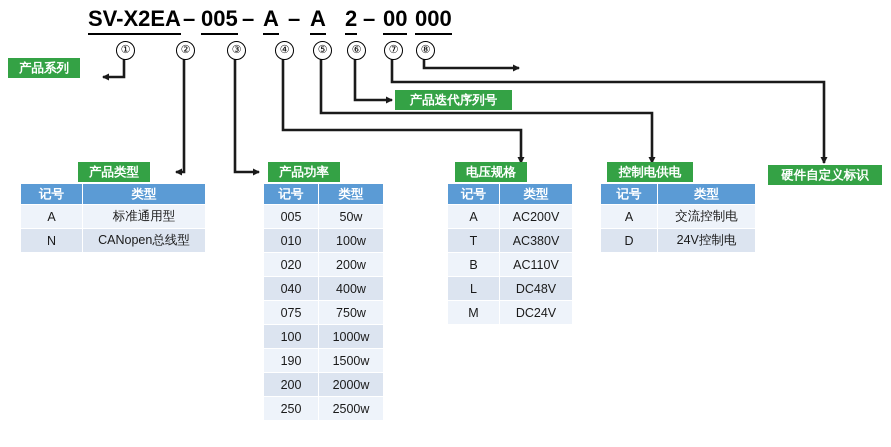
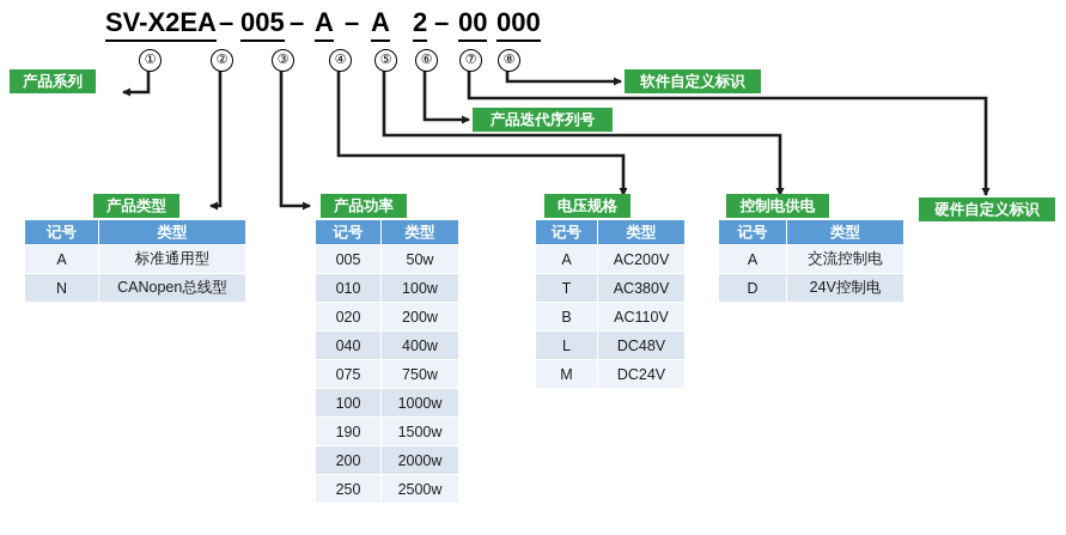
  SV-X2E
  A
  005
  A
  A
  2
  00
  000
  –
  –
  –
  –
  ①
  ②
  ③
  ④
  ⑤
  ⑥
  ⑦
  ⑧
  产品系列
  产品类型
  产品功率
  电压规格
  控制电供电
+ 软件自定义标识
  产品迭代序列号
  硬件自定义标识
  记号	类型
  A	标准通用型
  N	CANopen总线型
  记号	类型
  005	50w
  010	100w
  020	200w
  040	400w
  075	750w
  100	1000w
  190	1500w
  200	2000w
  250	2500w
  记号	类型
  A	AC200V
  T	AC380V
  B	AC110V
  L	DC48V
  M	DC24V
  记号	类型
  A	交流控制电
  D	24V控制电
